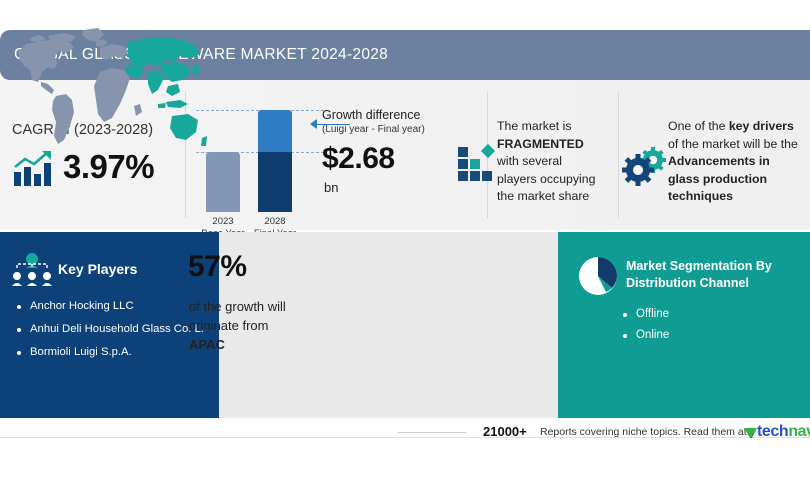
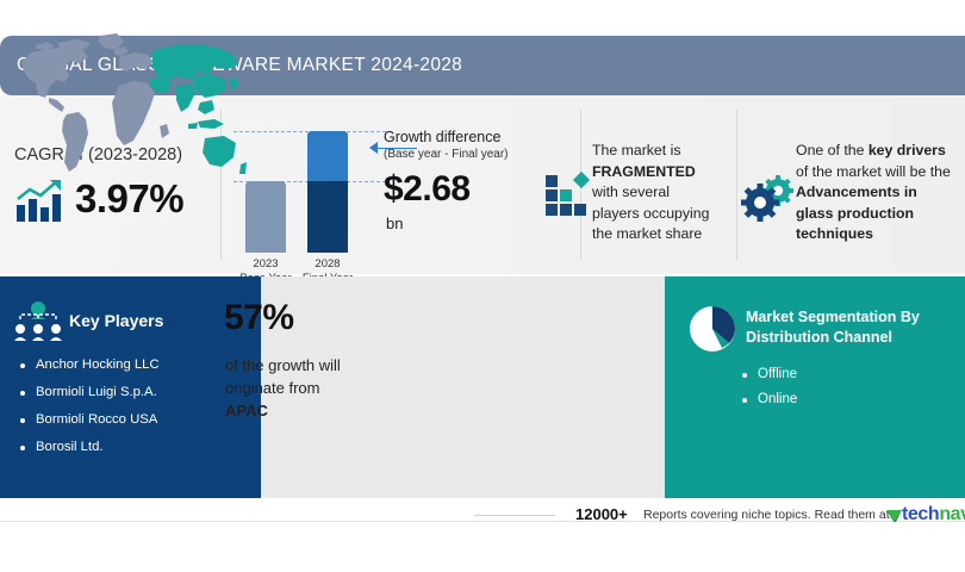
  CAGR (2023-2028)
  3.97%
  2023
  2028
  Growth difference
- (Luigi year - Final year)
+ (Base year - Final year)
  $2.68
  bn
  The market is
  FRAGMENTED
  with several
  players occupying
  the market share
  One of the key drivers
  of the market will be the
  Advancements in
  glass production
  techniques
  Key Players
  Anchor Hocking LLC
- Anhui Deli Household Glass Co. L...
  Bormioli Luigi S.p.A.
+ Bormioli Rocco USA
+ Borosil Ltd.
  57%
  of the growth will
  originate from
  APAC
  Market Segmentation By Distribution Channel
  Offline
  Online
- 21000+
+ 12000+
  Reports covering niche topics. Read them at
  techna
